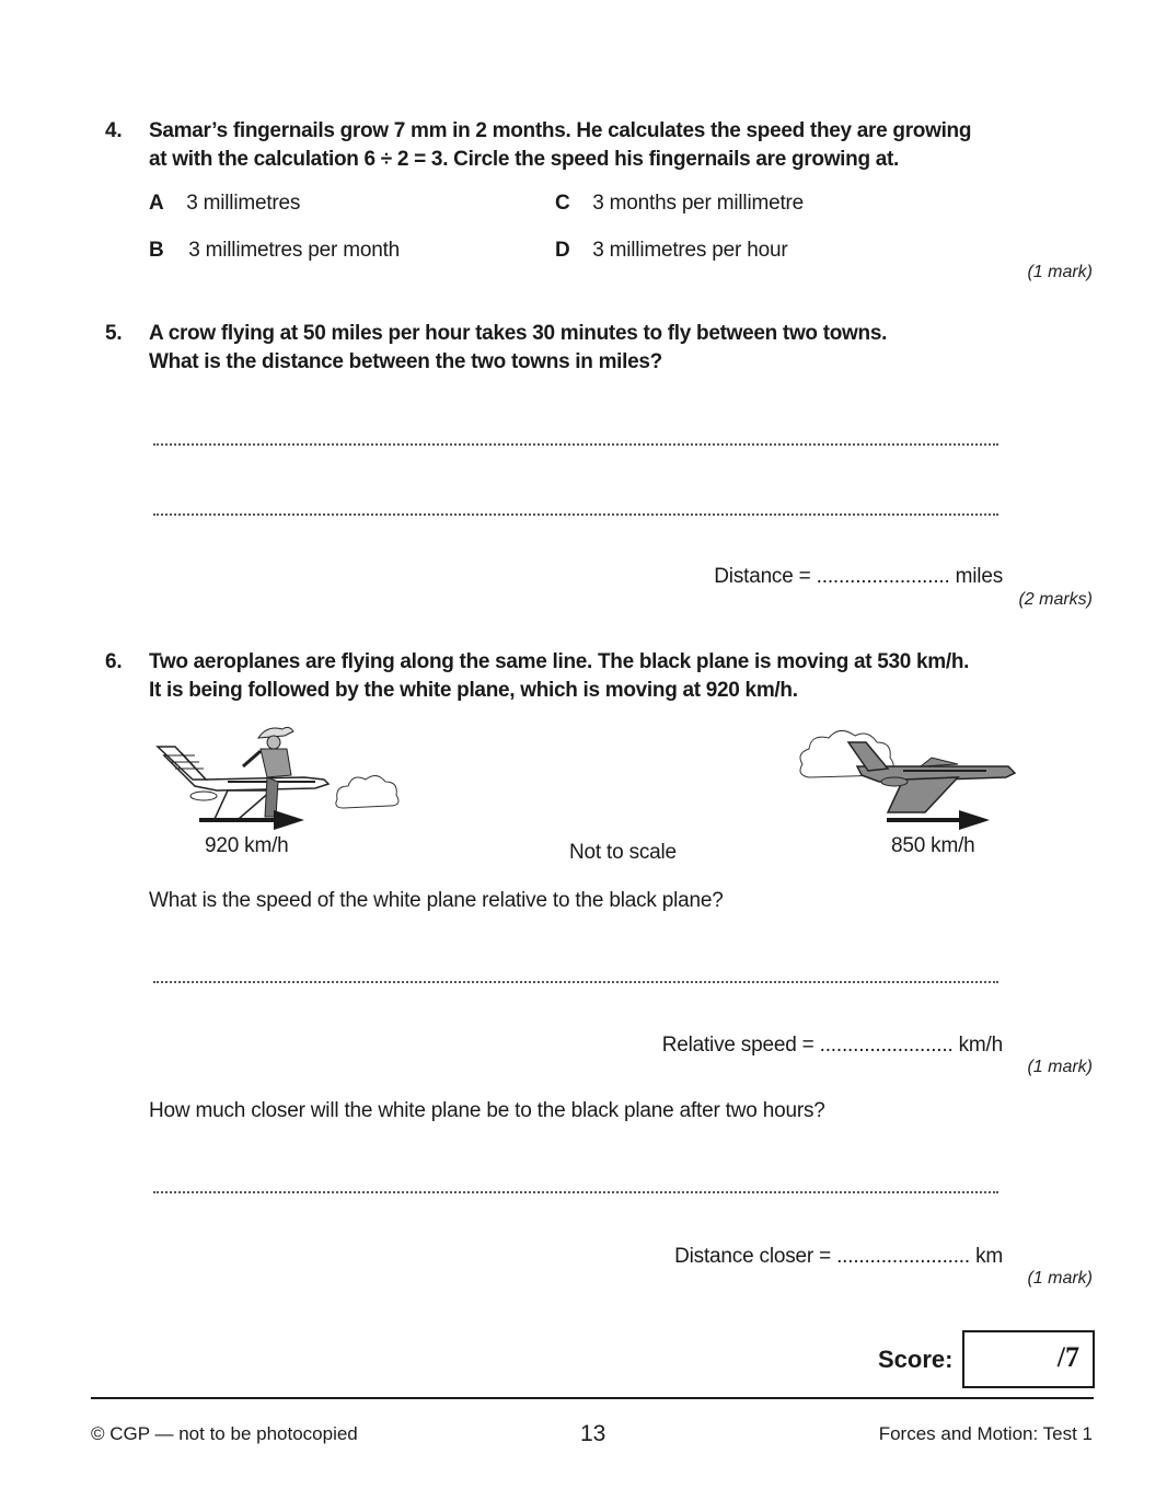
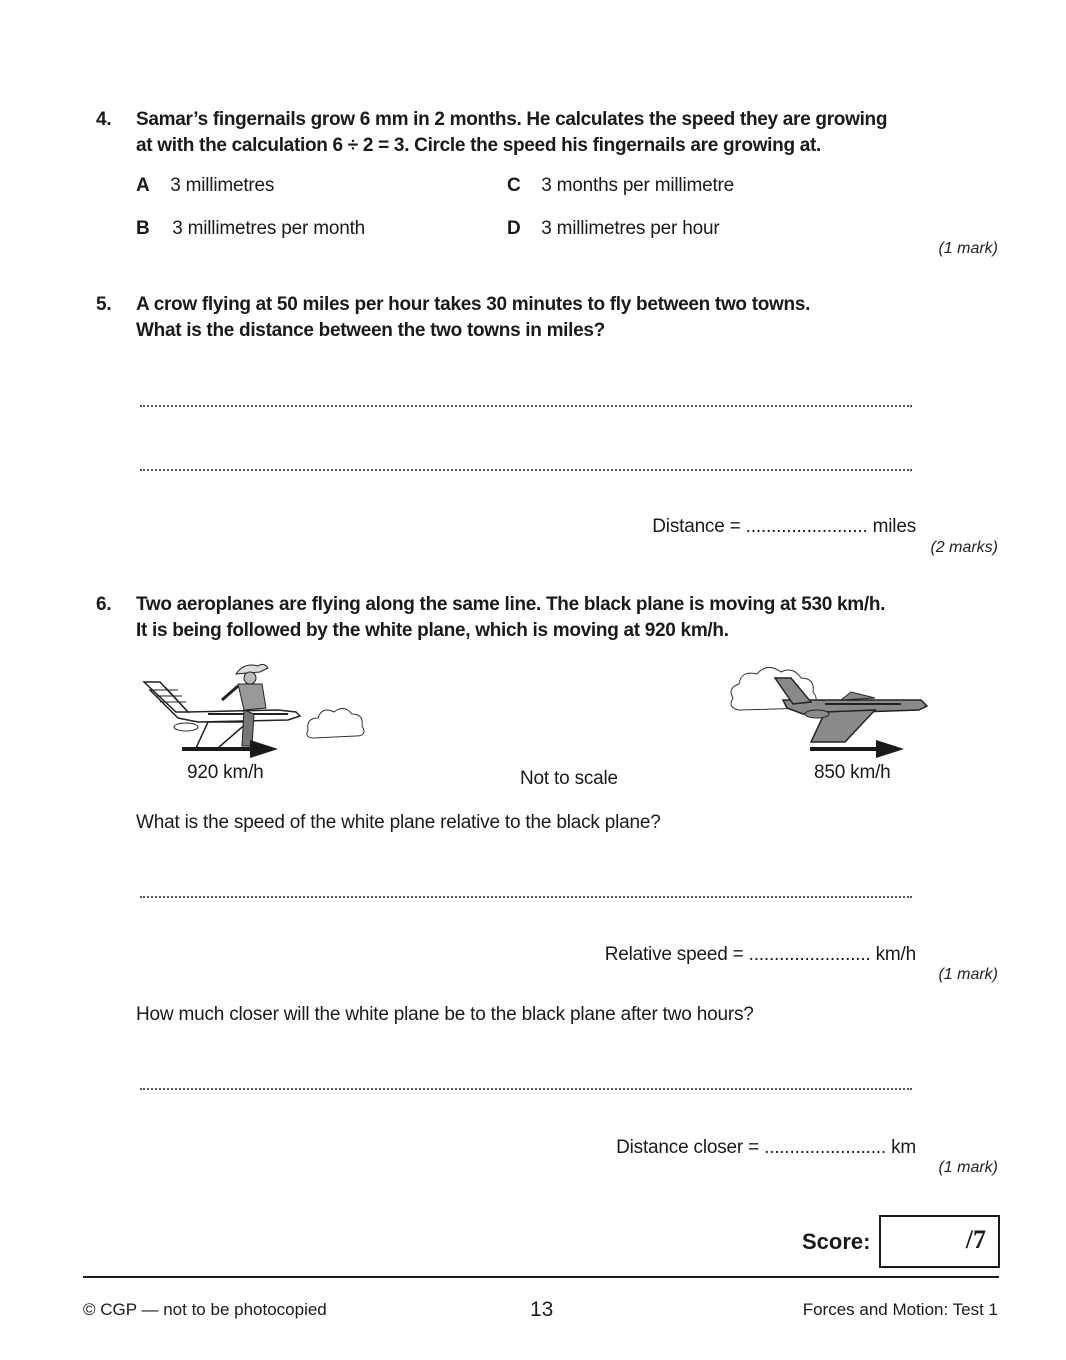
  4.
- Samar’s fingernails grow 7 mm in 2 months. He calculates the speed they are growing
+ Samar’s fingernails grow 6 mm in 2 months. He calculates the speed they are growing
  at with the calculation 6 ÷ 2 = 3. Circle the speed his fingernails are growing at.
  A 3 millimetres
  B 3 millimetres per month
  C 3 months per millimetre
  D 3 millimetres per hour
  (1 mark)
  5.
  A crow flying at 50 miles per hour takes 30 minutes to fly between two towns.
  What is the distance between the two towns in miles?
  Distance = ........................ miles
  (2 marks)
  6.
  Two aeroplanes are flying along the same line. The black plane is moving at 530 km/h.
  It is being followed by the white plane, which is moving at 920 km/h.
  920 km/h
  Not to scale
  850 km/h
  What is the speed of the white plane relative to the black plane?
  Relative speed = ........................ km/h
  (1 mark)
  How much closer will the white plane be to the black plane after two hours?
  Distance closer = ........................ km
  (1 mark)
  Score:
  /7
  © CGP — not to be photocopied
  13
  Forces and Motion: Test 1
